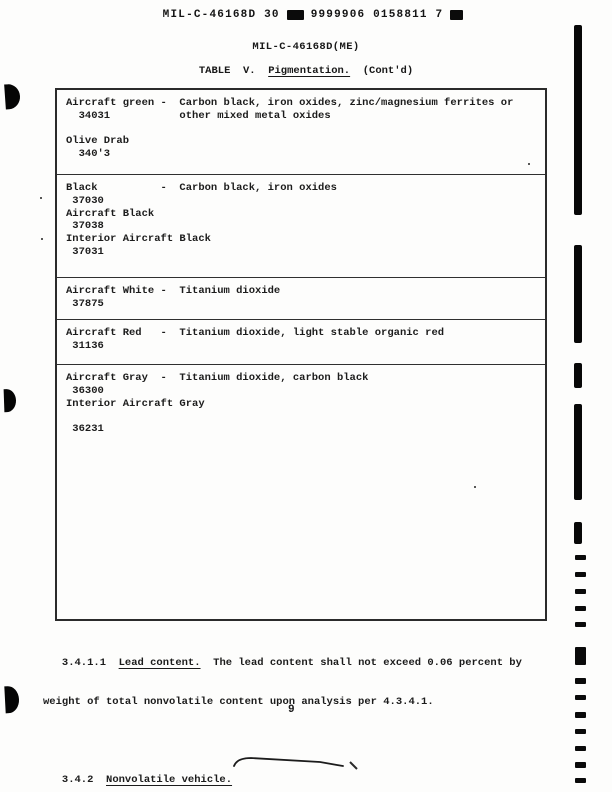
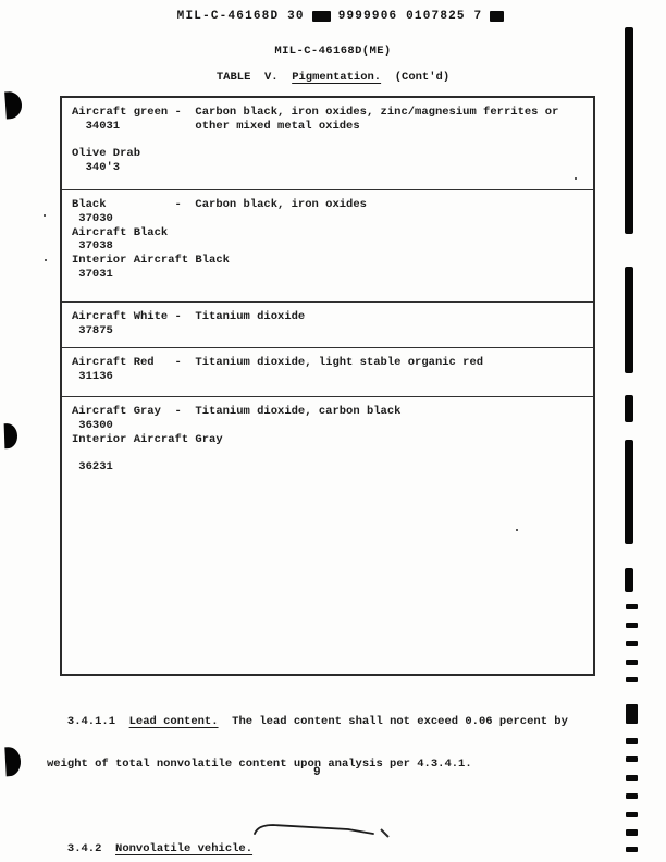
  MIL-C-46168D 30
- 9999906 0158811 7
+ 9999906 0107825 7
  MIL-C-46168D(ME)
  TABLE V. Pigmentation. (Cont'd)
  Aircraft green - Carbon black, iron oxides, zinc/magnesium ferrites or
  34031 other mixed metal oxides
  Olive Drab
  340'3
  Black - Carbon black, iron oxides
  37030
  Aircraft Black
  37038
  Interior Aircraft Black
  37031
  Aircraft White - Titanium dioxide
  37875
  Aircraft Red - Titanium dioxide, light stable organic red
  31136
  Aircraft Gray - Titanium dioxide, carbon black
  36300
  Interior Aircraft Gray
  36231
  3.4.1.1 Lead content. The lead content shall not exceed 0.06 percent by
  weight of total nonvolatile content upon analysis per 4.3.4.1.
  3.4.2 Nonvolatile vehicle.
  9
